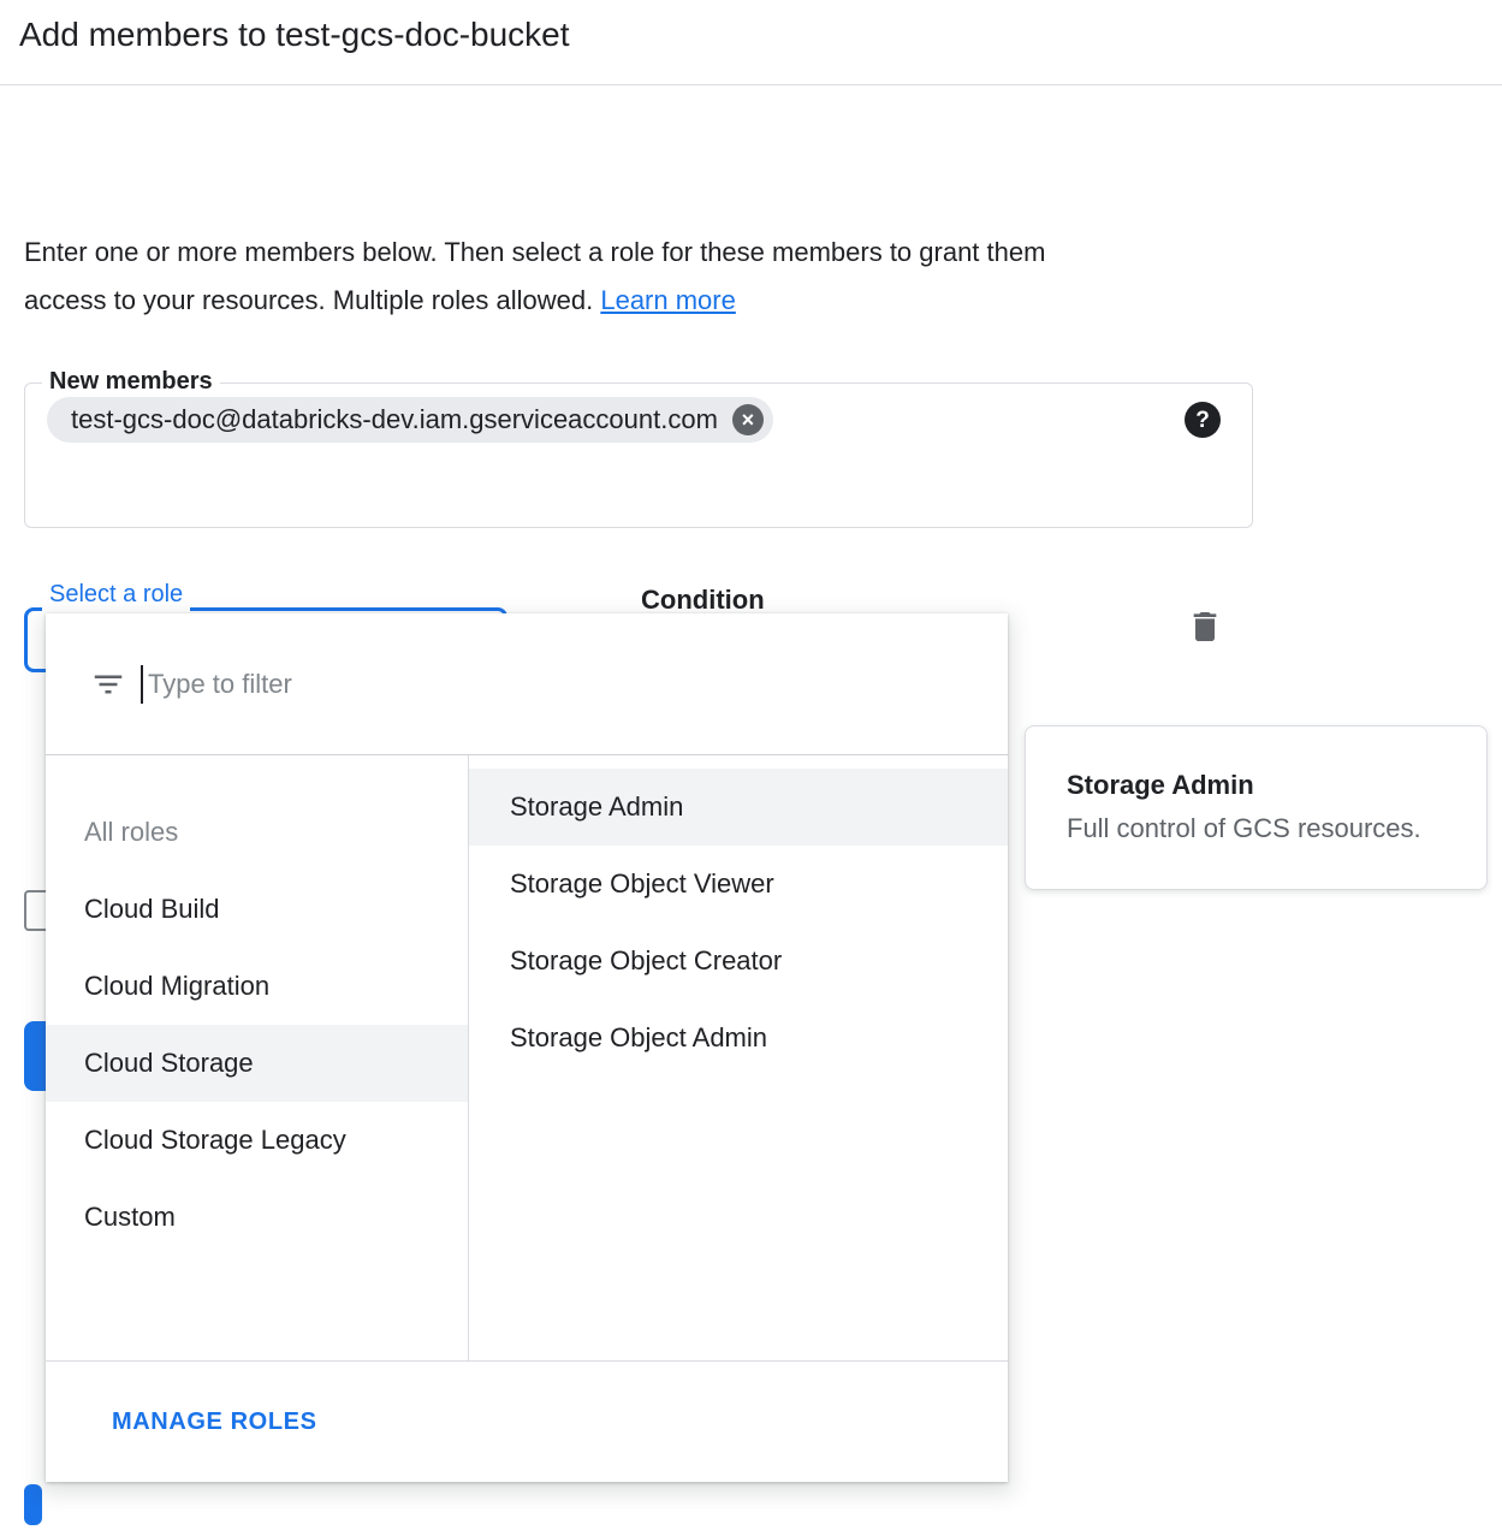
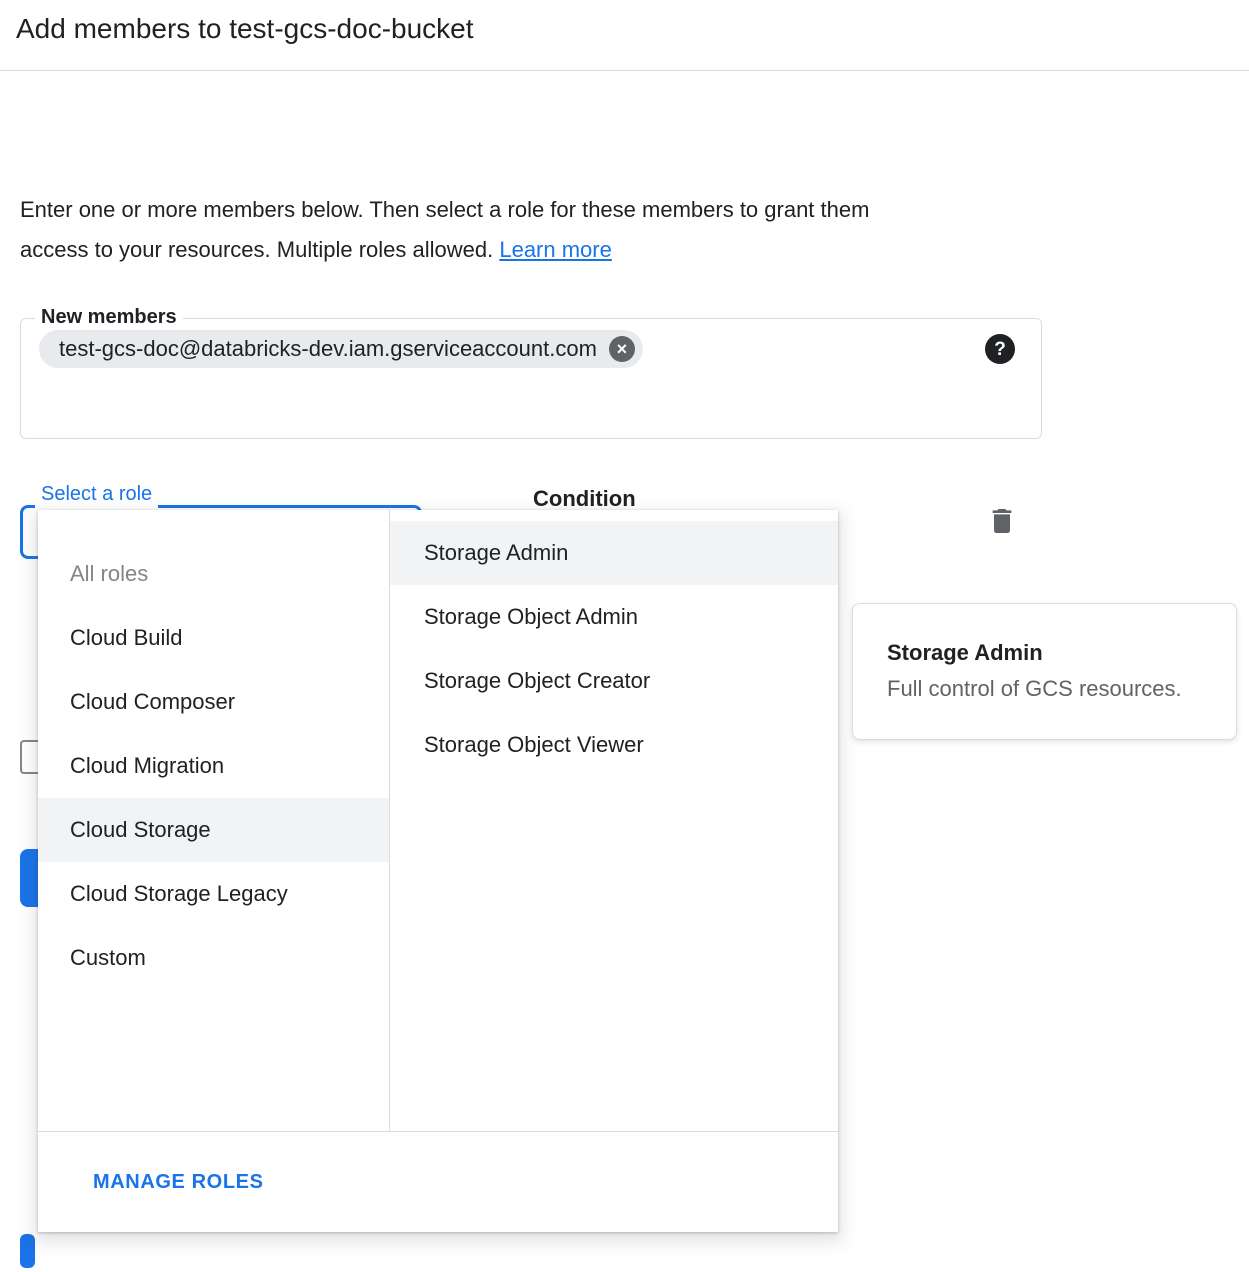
  Add members to test-gcs-doc-bucket
  Enter one or more members below. Then select a role for these members to grant them
  access to your resources. Multiple roles allowed. Learn more
  New members
  test-gcs-doc@databricks-dev.iam.gserviceaccount.com
  ×
  ?
  Select a role
  Condition
- Type to filter
  All roles
  Cloud Build
+ Cloud Composer
  Cloud Migration
  Cloud Storage
  Cloud Storage Legacy
  Custom
  Storage Admin
- Storage Object Viewer
+ Storage Object Admin
  Storage Object Creator
- Storage Object Admin
+ Storage Object Viewer
  MANAGE ROLES
  Storage Admin
  Full control of GCS resources.
